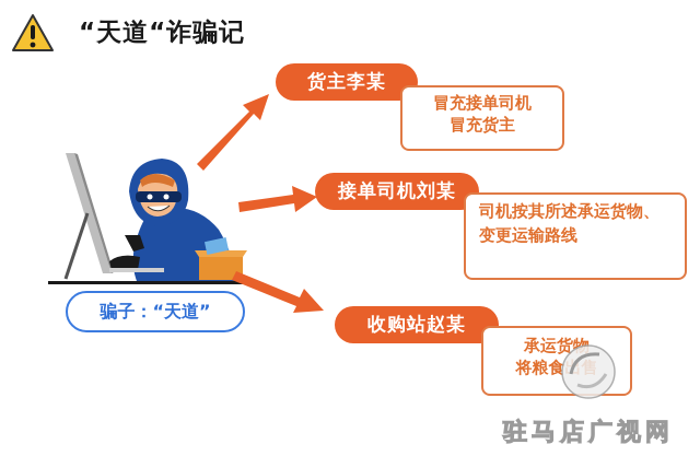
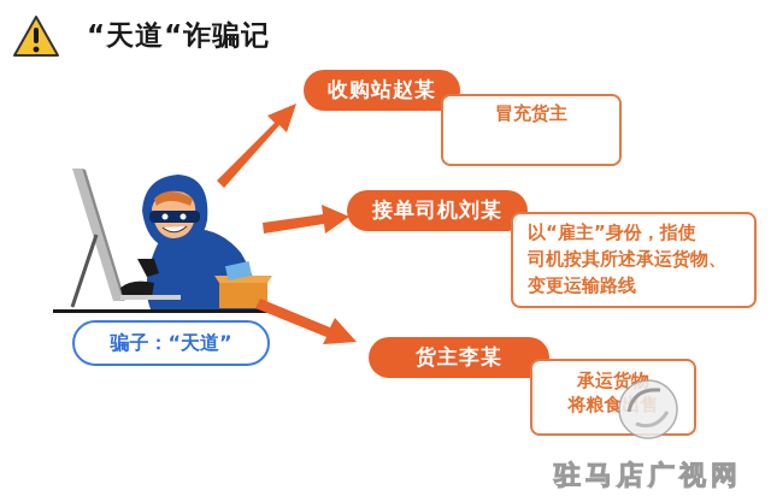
  “天道“诈骗记
  骗子：“天道”
- 货主李某
+ 收购站赵某
- 冒充接单司机
  冒充货主
  接单司机刘某
+ 以“雇主”身份，指使
  司机按其所述承运货物、
  变更运输路线
- 收购站赵某
+ 货主李某
  承运货物
  将粮食售
  驻马店广视网
